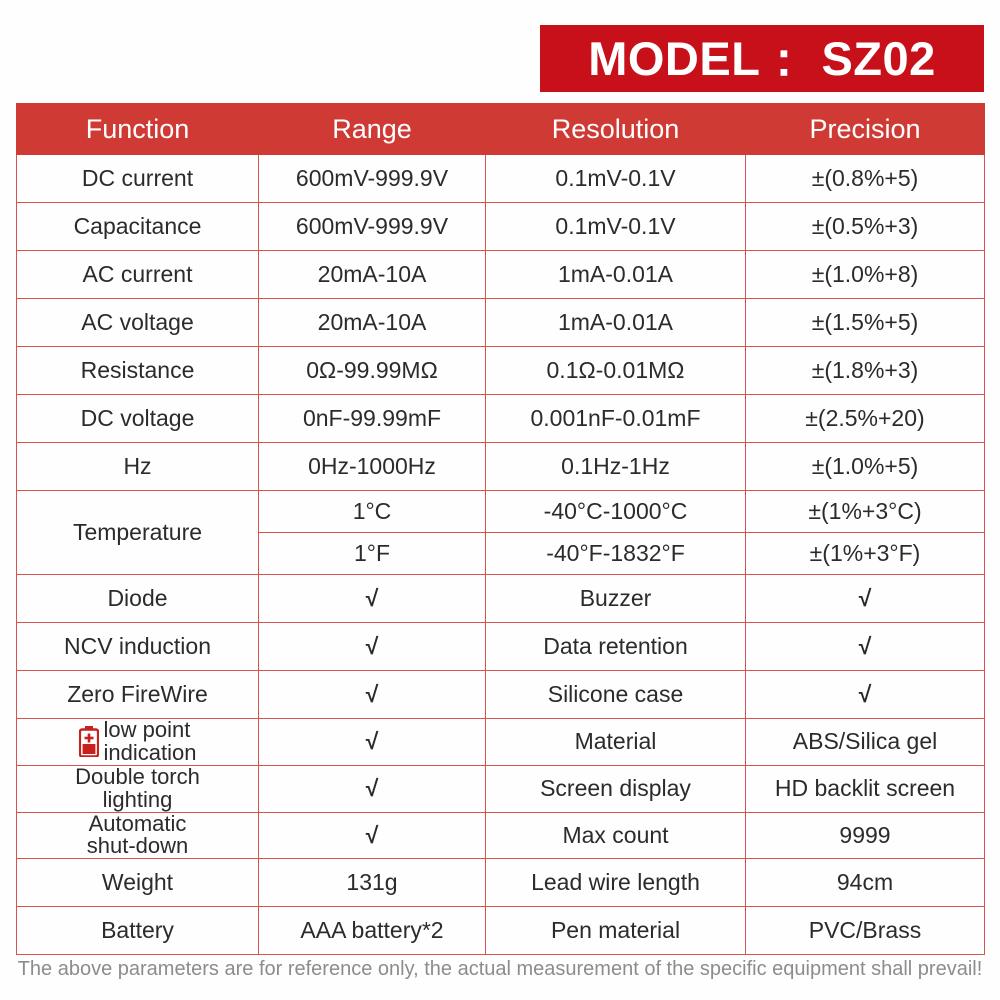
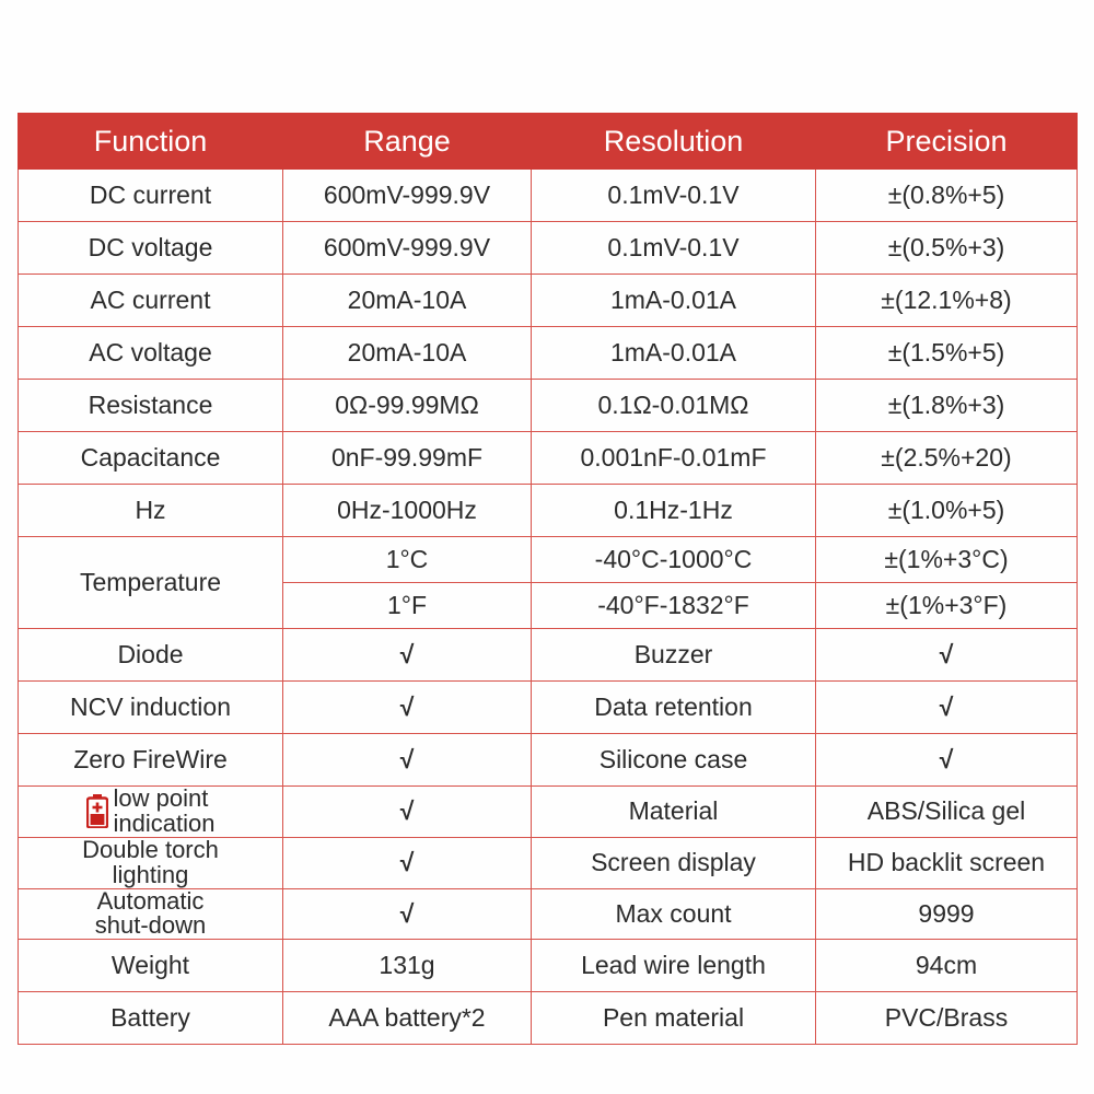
- MODEL： SZ02
  Function	Range	Resolution	Precision
  DC current	600mV-999.9V	0.1mV-0.1V	±(0.8%+5)
- Capacitance	600mV-999.9V	0.1mV-0.1V	±(0.5%+3)
+ DC voltage	600mV-999.9V	0.1mV-0.1V	±(0.5%+3)
- AC current	20mA-10A	1mA-0.01A	±(1.0%+8)
+ AC current	20mA-10A	1mA-0.01A	±(12.1%+8)
  AC voltage	20mA-10A	1mA-0.01A	±(1.5%+5)
  Resistance	0Ω-99.99MΩ	0.1Ω-0.01MΩ	±(1.8%+3)
- DC voltage	0nF-99.99mF	0.001nF-0.01mF	±(2.5%+20)
+ Capacitance	0nF-99.99mF	0.001nF-0.01mF	±(2.5%+20)
  Hz	0Hz-1000Hz	0.1Hz-1Hz	±(1.0%+5)
  Temperature	1°C	-40°C-1000°C	±(1%+3°C)
  1°F	-40°F-1832°F	±(1%+3°F)
  Diode	√	Buzzer	√
  NCV induction	√	Data retention	√
  Zero FireWire	√	Silicone case	√
  low point indication	√	Material	ABS/Silica gel
  Double torch lighting	√	Screen display	HD backlit screen
  Automatic shut-down	√	Max count	9999
  Weight	131g	Lead wire length	94cm
  Battery	AAA battery*2	Pen material	PVC/Brass
- The above parameters are for reference only, the actual measurement of the specific equipment shall prevail!
